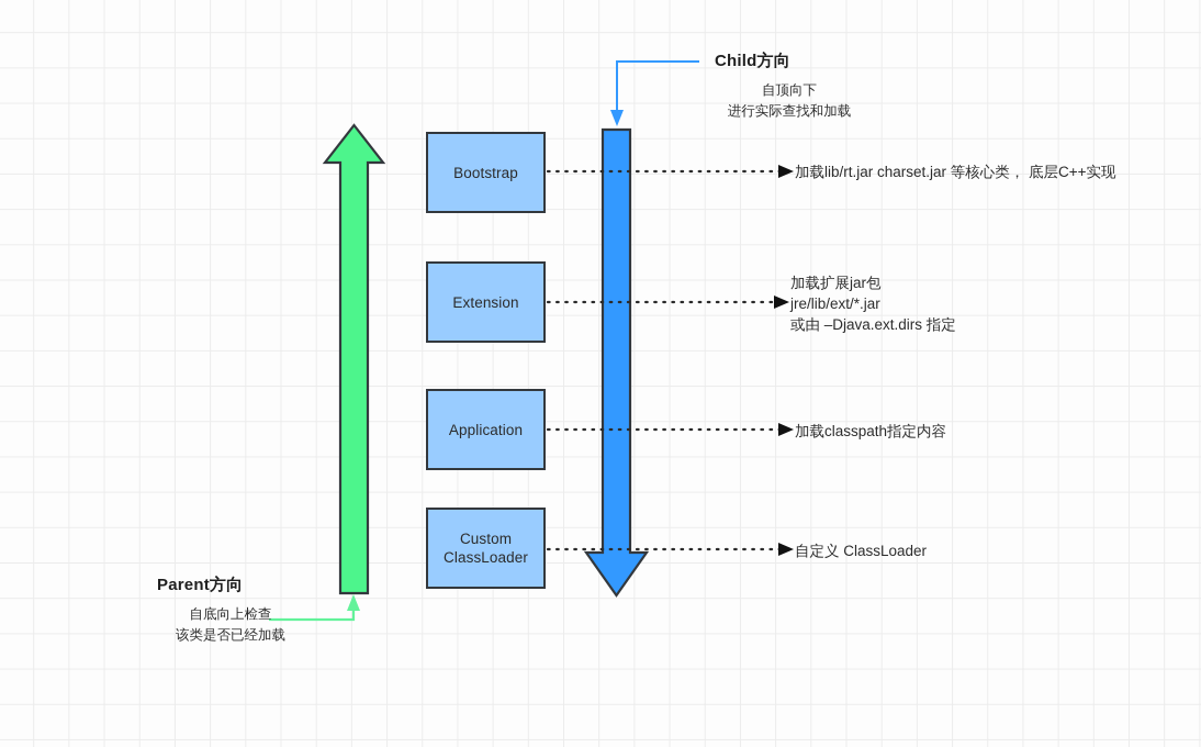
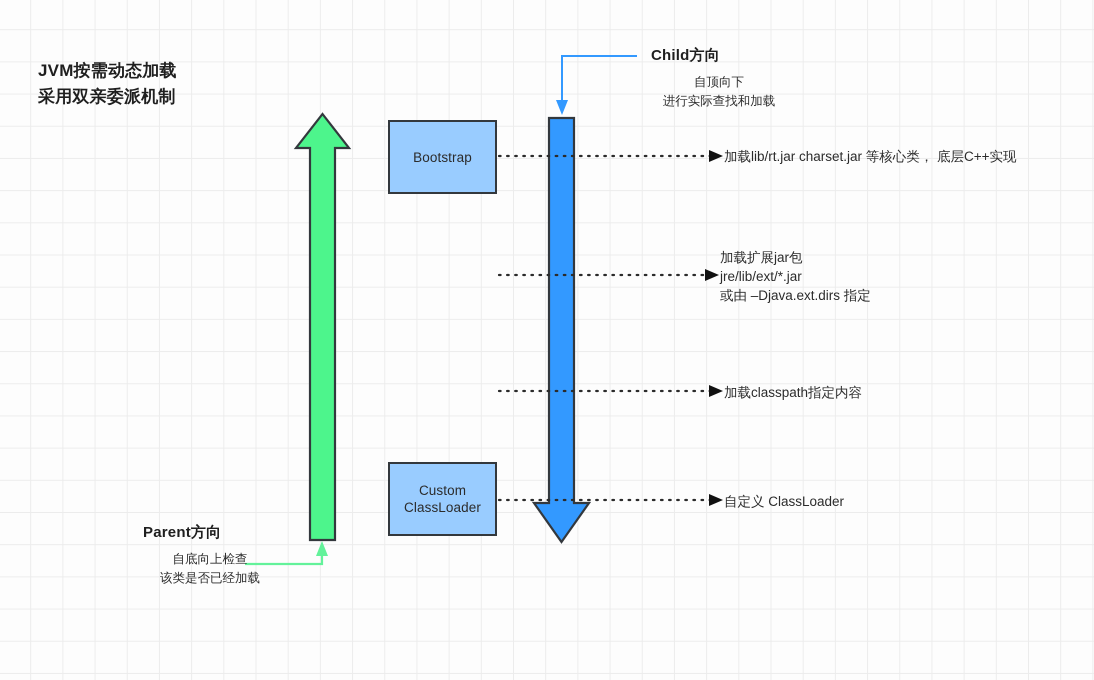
+ JVM按需动态加载
+ 采用双亲委派机制
  Child方向
  自顶向下
  进行实际查找和加载
  Parent方向
  自底向上检查
  该类是否已经加载
  Bootstrap
- Extension
- Application
  Custom
  ClassLoader
  加载lib/rt.jar charset.jar 等核心类， 底层C++实现
  加载扩展jar包
  jre/lib/ext/*.jar
  或由 –Djava.ext.dirs 指定
  加载classpath指定内容
  自定义 ClassLoader
